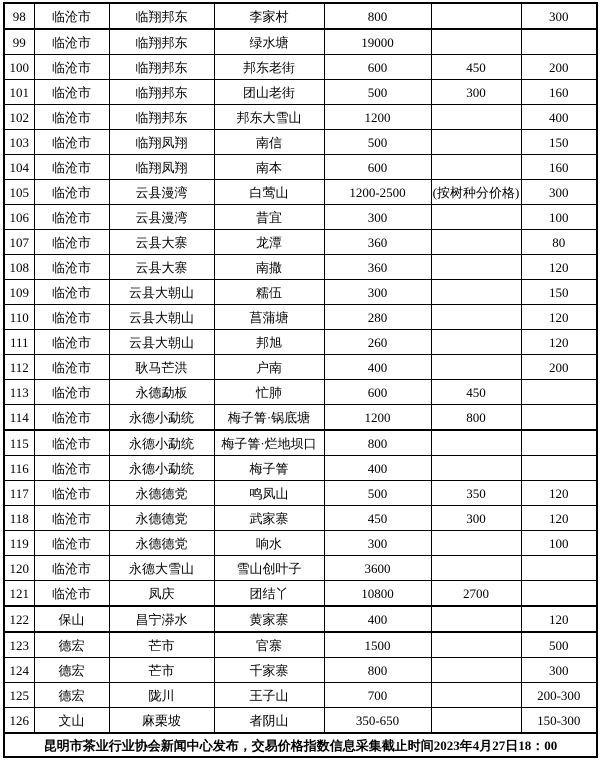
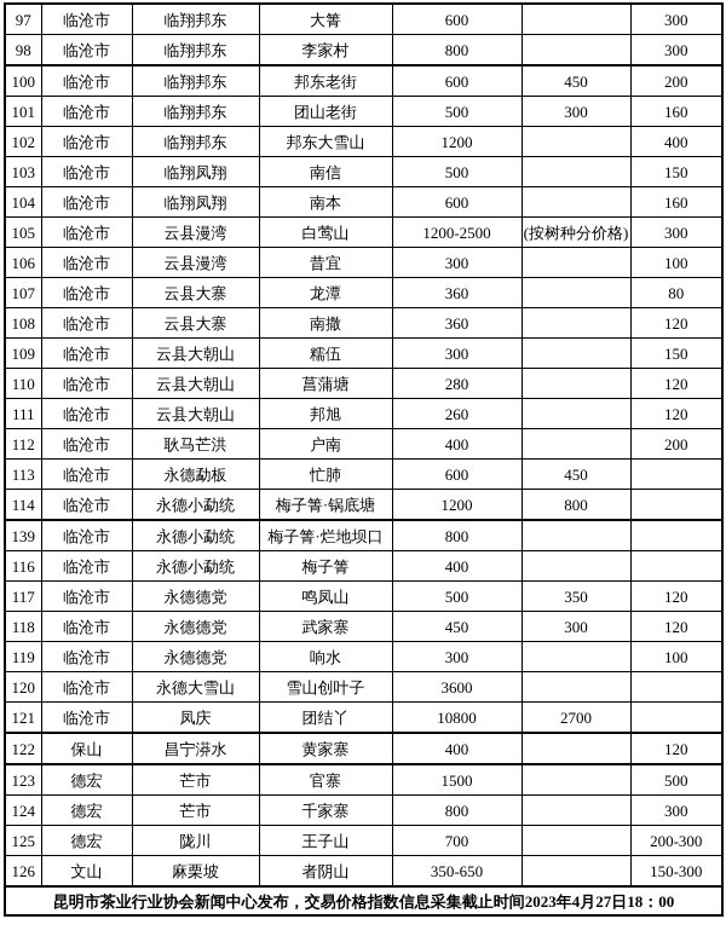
+ 97	临沧市	临翔邦东	大箐	600		300
  98	临沧市	临翔邦东	李家村	800		300
- 99	临沧市	临翔邦东	绿水塘	19000
  100	临沧市	临翔邦东	邦东老街	600	450	200
  101	临沧市	临翔邦东	团山老街	500	300	160
  102	临沧市	临翔邦东	邦东大雪山	1200		400
  103	临沧市	临翔凤翔	南信	500		150
  104	临沧市	临翔凤翔	南本	600		160
  105	临沧市	云县漫湾	白莺山	1200-2500	(按树种分价格)	300
  106	临沧市	云县漫湾	昔宜	300		100
  107	临沧市	云县大寨	龙潭	360		80
  108	临沧市	云县大寨	南撒	360		120
  109	临沧市	云县大朝山	糯伍	300		150
  110	临沧市	云县大朝山	菖蒲塘	280		120
  111	临沧市	云县大朝山	邦旭	260		120
  112	临沧市	耿马芒洪	户南	400		200
  113	临沧市	永德勐板	忙肺	600	450
  114	临沧市	永德小勐统	梅子箐·锅底塘	1200	800
- 115	临沧市	永德小勐统	梅子箐·烂地坝口	800
+ 139	临沧市	永德小勐统	梅子箐·烂地坝口	800
  116	临沧市	永德小勐统	梅子箐	400
  117	临沧市	永德德党	鸣凤山	500	350	120
  118	临沧市	永德德党	武家寨	450	300	120
  119	临沧市	永德德党	响水	300		100
  120	临沧市	永德大雪山	雪山创叶子	3600
  121	临沧市	凤庆	团结丫	10800	2700
  122	保山	昌宁漭水	黄家寨	400		120
  123	德宏	芒市	官寨	1500		500
  124	德宏	芒市	千家寨	800		300
  125	德宏	陇川	王子山	700		200-300
  126	文山	麻栗坡	者阴山	350-650		150-300
  昆明市茶业行业协会新闻中心发布，交易价格指数信息采集截止时间2023年4月27日18：00
